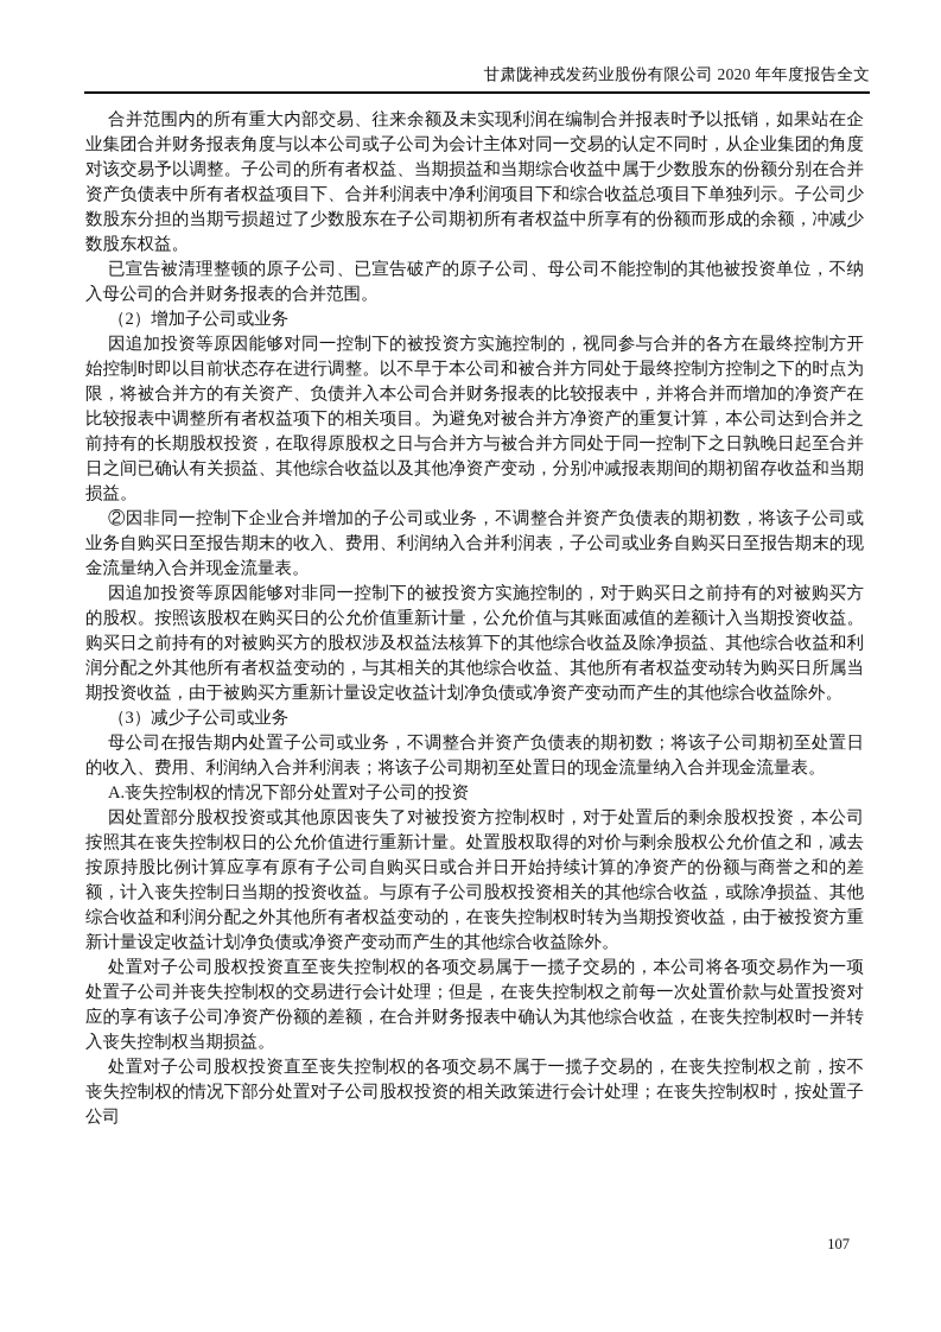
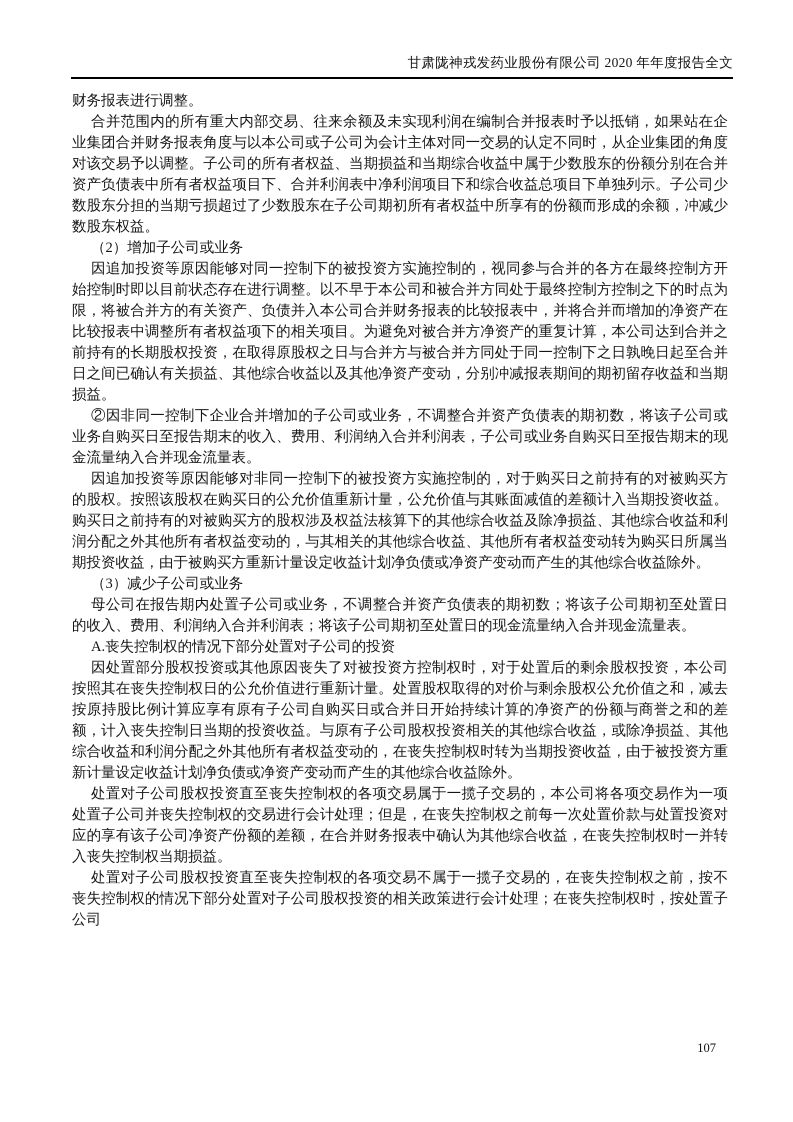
  甘肃陇神戎发药业股份有限公司 2020 年年度报告全文
+ 财务报表进行调整。
  合并范围内的所有重大内部交易、往来余额及未实现利润在编制合并报表时予以抵销，如果站在企业集团合并财务报表角度与以本公司或子公司为会计主体对同一交易的认定不同时，从企业集团的角度对该交易予以调整。子公司的所有者权益、当期损益和当期综合收益中属于少数股东的份额分别在合并资产负债表中所有者权益项目下、合并利润表中净利润项目下和综合收益总项目下单独列示。子公司少数股东分担的当期亏损超过了少数股东在子公司期初所有者权益中所享有的份额而形成的余额，冲减少数股东权益。
- 已宣告被清理整顿的原子公司、已宣告破产的原子公司、母公司不能控制的其他被投资单位，不纳入母公司的合并财务报表的合并范围。
  （2）增加子公司或业务
  因追加投资等原因能够对同一控制下的被投资方实施控制的，视同参与合并的各方在最终控制方开始控制时即以目前状态存在进行调整。以不早于本公司和被合并方同处于最终控制方控制之下的时点为限，将被合并方的有关资产、负债并入本公司合并财务报表的比较报表中，并将合并而增加的净资产在比较报表中调整所有者权益项下的相关项目。为避免对被合并方净资产的重复计算，本公司达到合并之前持有的长期股权投资，在取得原股权之日与合并方与被合并方同处于同一控制下之日孰晚日起至合并日之间已确认有关损益、其他综合收益以及其他净资产变动，分别冲减报表期间的期初留存收益和当期损益。
  ②因非同一控制下企业合并增加的子公司或业务，不调整合并资产负债表的期初数，将该子公司或业务自购买日至报告期末的收入、费用、利润纳入合并利润表，子公司或业务自购买日至报告期末的现金流量纳入合并现金流量表。
  因追加投资等原因能够对非同一控制下的被投资方实施控制的，对于购买日之前持有的对被购买方的股权。按照该股权在购买日的公允价值重新计量，公允价值与其账面减值的差额计入当期投资收益。购买日之前持有的对被购买方的股权涉及权益法核算下的其他综合收益及除净损益、其他综合收益和利润分配之外其他所有者权益变动的，与其相关的其他综合收益、其他所有者权益变动转为购买日所属当期投资收益，由于被购买方重新计量设定收益计划净负债或净资产变动而产生的其他综合收益除外。
  （3）减少子公司或业务
  母公司在报告期内处置子公司或业务，不调整合并资产负债表的期初数；将该子公司期初至处置日的收入、费用、利润纳入合并利润表；将该子公司期初至处置日的现金流量纳入合并现金流量表。
  A.丧失控制权的情况下部分处置对子公司的投资
  因处置部分股权投资或其他原因丧失了对被投资方控制权时，对于处置后的剩余股权投资，本公司按照其在丧失控制权日的公允价值进行重新计量。处置股权取得的对价与剩余股权公允价值之和，减去按原持股比例计算应享有原有子公司自购买日或合并日开始持续计算的净资产的份额与商誉之和的差额，计入丧失控制日当期的投资收益。与原有子公司股权投资相关的其他综合收益，或除净损益、其他综合收益和利润分配之外其他所有者权益变动的，在丧失控制权时转为当期投资收益，由于被投资方重新计量设定收益计划净负债或净资产变动而产生的其他综合收益除外。
  处置对子公司股权投资直至丧失控制权的各项交易属于一揽子交易的，本公司将各项交易作为一项处置子公司并丧失控制权的交易进行会计处理；但是，在丧失控制权之前每一次处置价款与处置投资对应的享有该子公司净资产份额的差额，在合并财务报表中确认为其他综合收益，在丧失控制权时一并转入丧失控制权当期损益。
  处置对子公司股权投资直至丧失控制权的各项交易不属于一揽子交易的，在丧失控制权之前，按不丧失控制权的情况下部分处置对子公司股权投资的相关政策进行会计处理；在丧失控制权时，按处置子公司
  107
